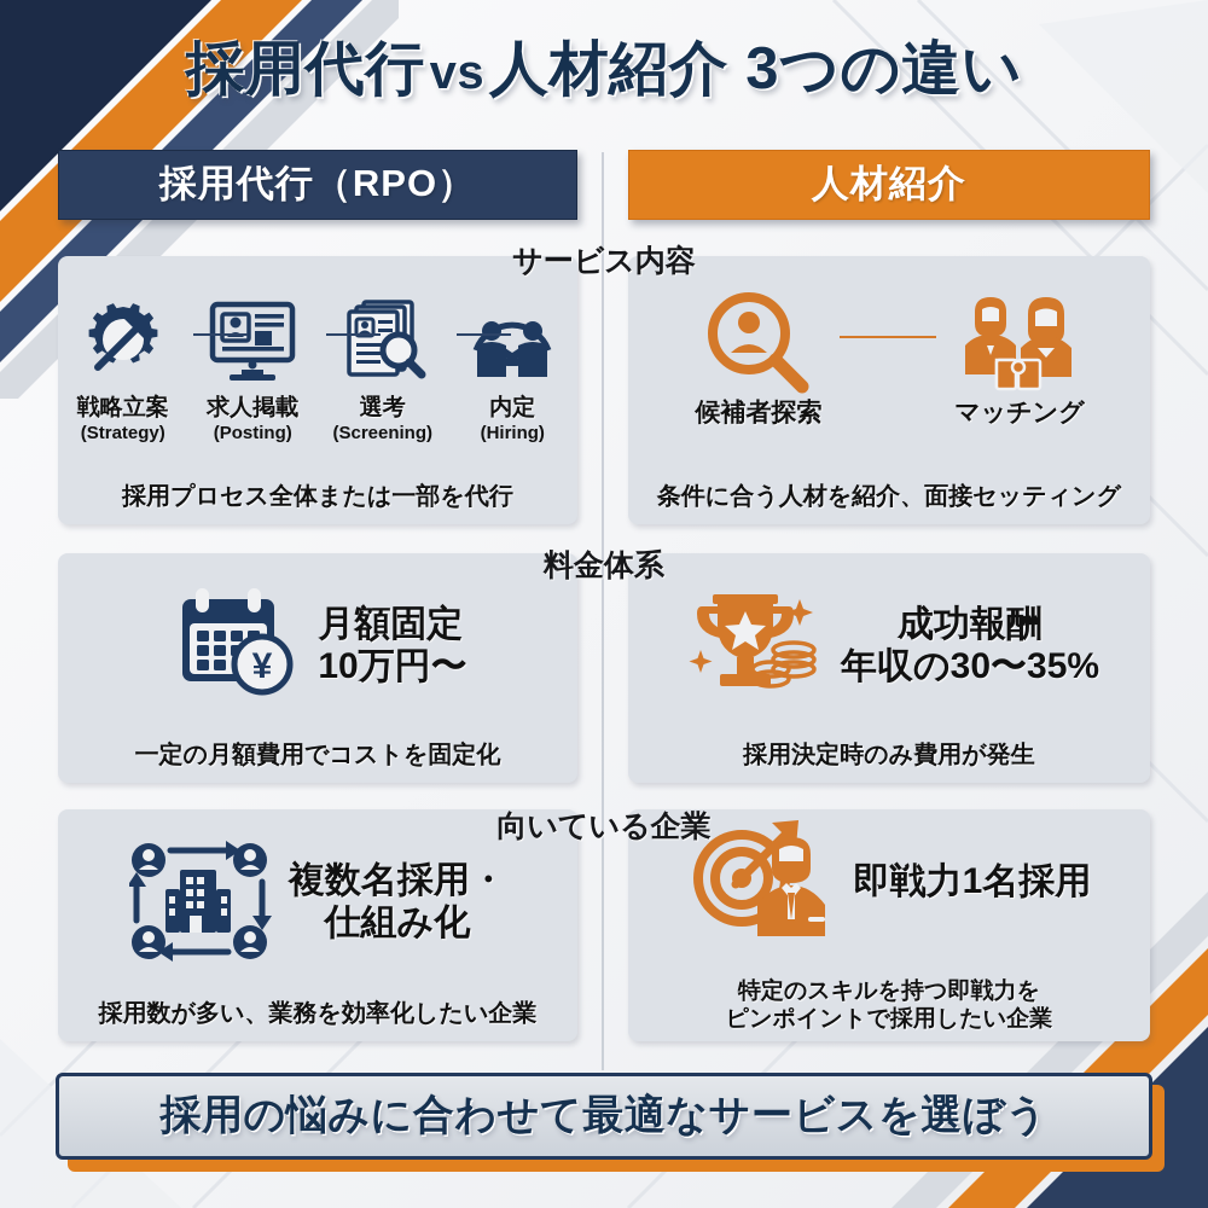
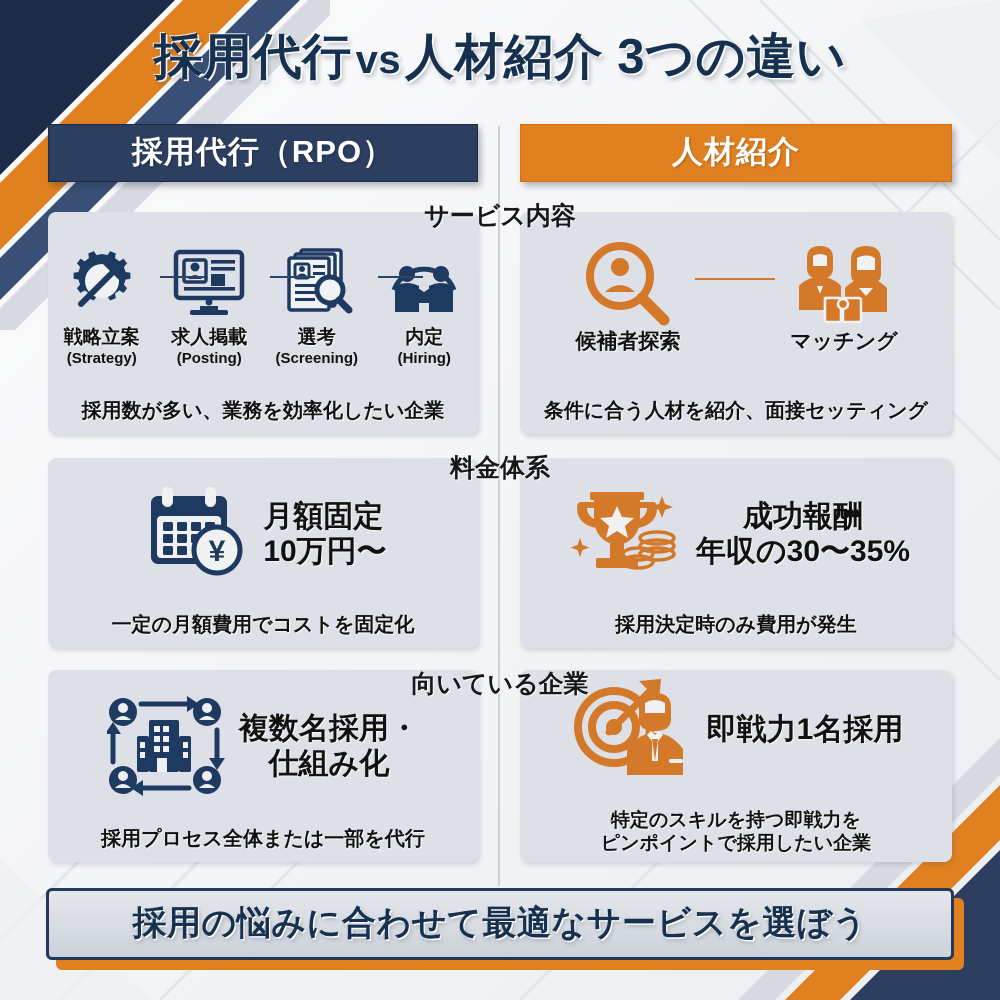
  採用代行vs人材紹介 3つの違い
  採用代行（RPO）
  人材紹介
  サービス内容
  料金体系
  向いている企業
  戦略立案
  (Strategy)
  求人掲載
  (Posting)
  選考
  (Screening)
  内定
  (Hiring)
- 採用プロセス全体または一部を代行
+ 採用数が多い、業務を効率化したい企業
  候補者探索
  マッチング
  条件に合う人材を紹介、面接セッティング
  ¥
  月額固定
  10万円〜
  一定の月額費用でコストを固定化
  成功報酬
  年収の30〜35%
  採用決定時のみ費用が発生
  複数名採用・
  仕組み化
- 採用数が多い、業務を効率化したい企業
+ 採用プロセス全体または一部を代行
  即戦力1名採用
  特定のスキルを持つ即戦力を
  ピンポイントで採用したい企業
  採用の悩みに合わせて最適なサービスを選ぼう
